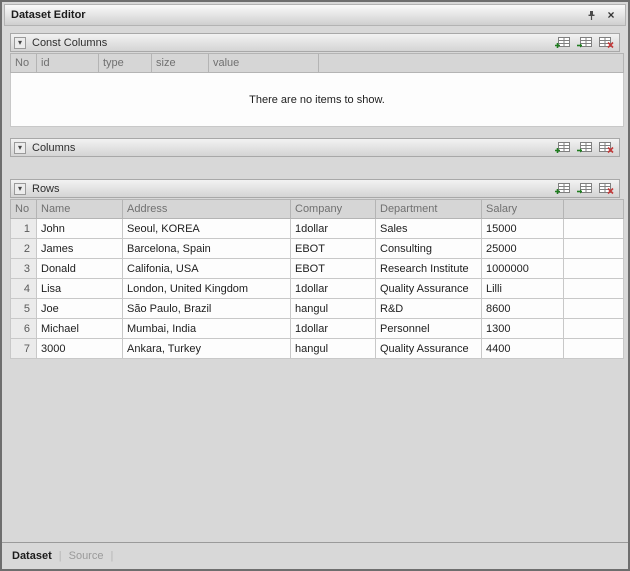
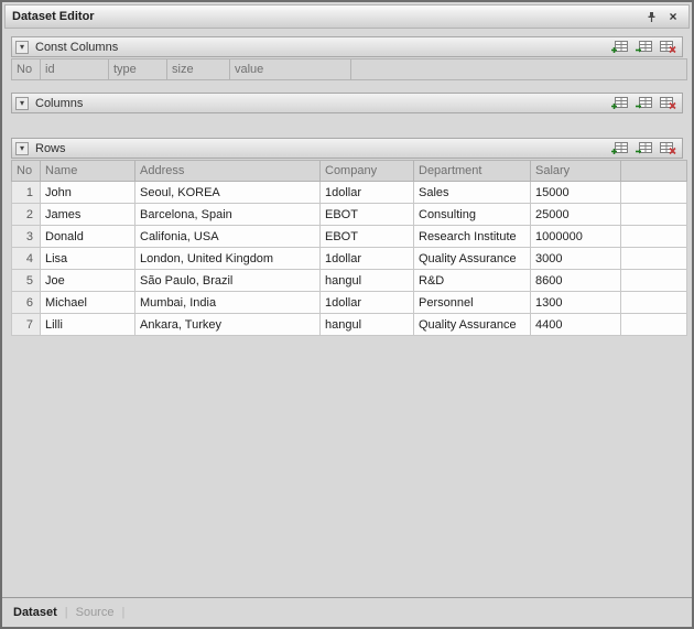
  Dataset Editor
  ×
  ▾
  Const Columns
  No	id	type	size	value
- There are no items to show.
  ▾
  Columns
  ▾
  Rows
  No	Name	Address	Company	Department	Salary
  1	John	Seoul, KOREA	1dollar	Sales	15000
  2	James	Barcelona, Spain	EBOT	Consulting	25000
  3	Donald	Califonia, USA	EBOT	Research Institute	1000000
- 4	Lisa	London, United Kingdom	1dollar	Quality Assurance	Lilli
+ 4	Lisa	London, United Kingdom	1dollar	Quality Assurance	3000
  5	Joe	São Paulo, Brazil	hangul	R&D	8600
  6	Michael	Mumbai, India	1dollar	Personnel	1300
- 7	3000	Ankara, Turkey	hangul	Quality Assurance	4400
+ 7	Lilli	Ankara, Turkey	hangul	Quality Assurance	4400
  Dataset
  Source
